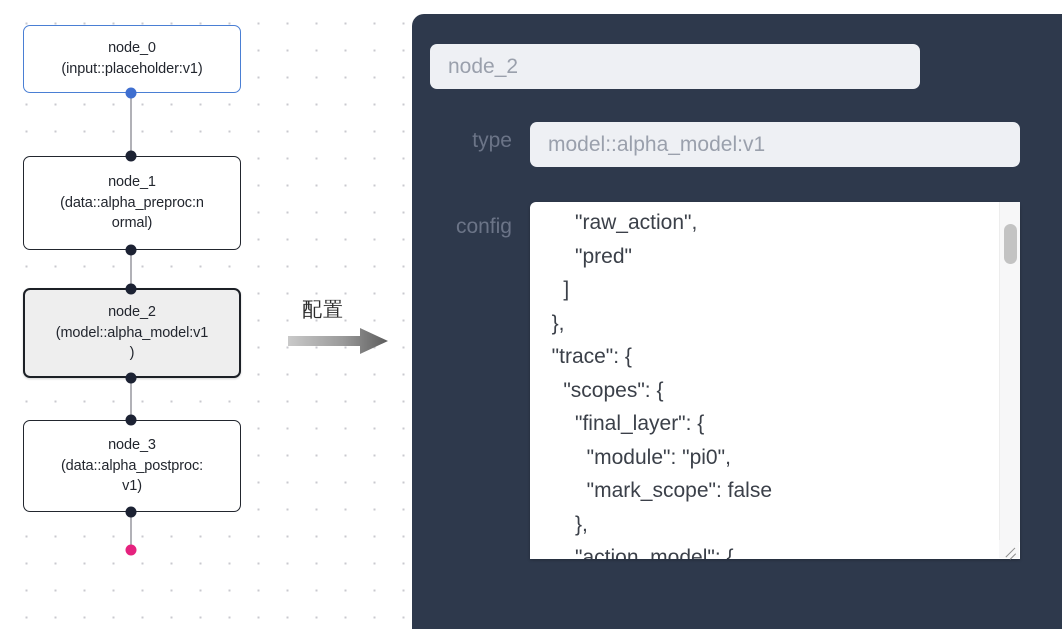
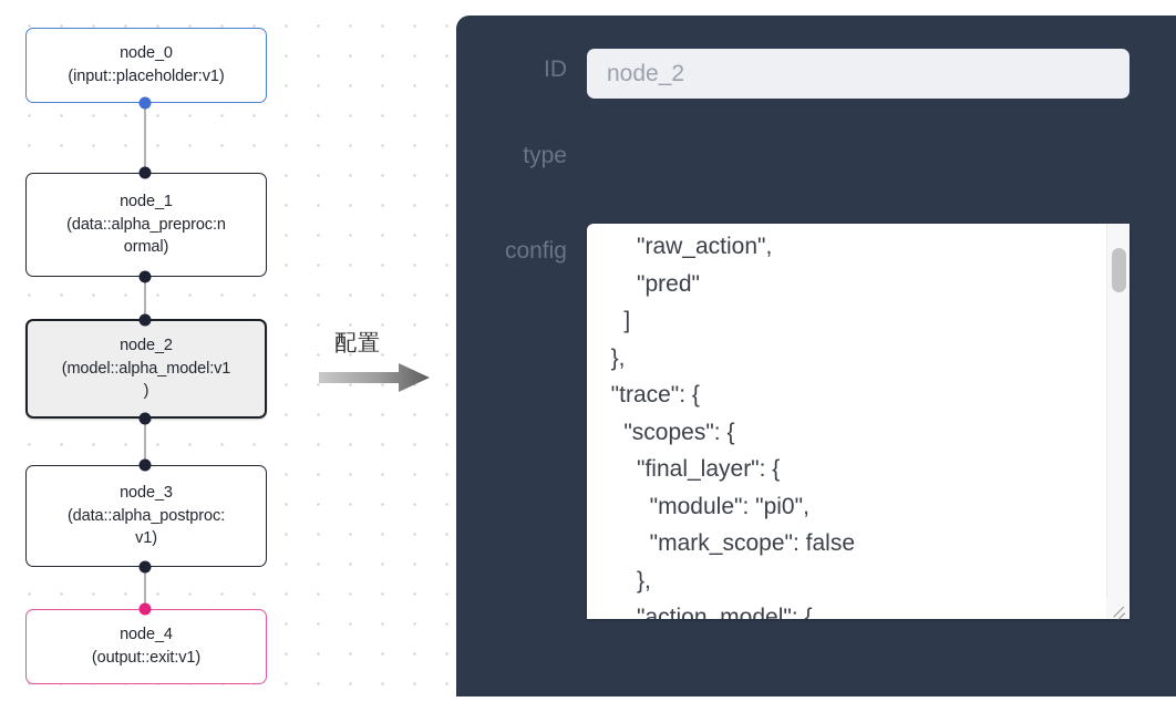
  node_0
  (input::placeholder:v1)
  node_1
  (data::alpha_preproc:n
  ormal)
  node_2
  (model::alpha_model:v1
  )
  node_3
  (data::alpha_postproc:
  v1)
+ node_4
+ (output::exit:v1)
  配置
+ ID
  node_2
  type
- model::alpha_model:v1
  config
  "raw_action",
  "pred"
  ]
  },
  "trace": {
  "scopes": {
  "final_layer": {
  "module": "pi0",
  "mark_scope": false
  },
